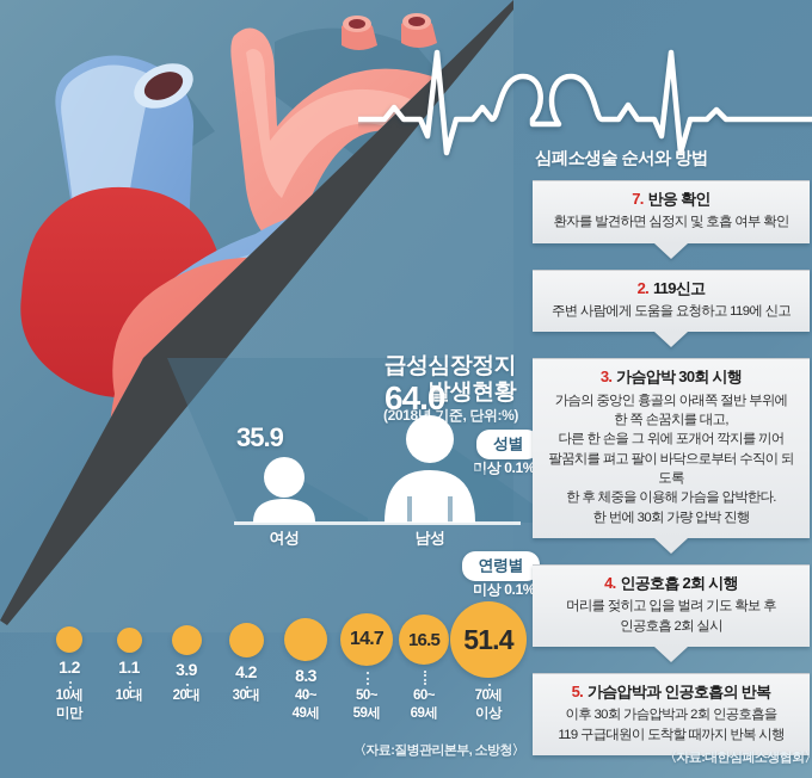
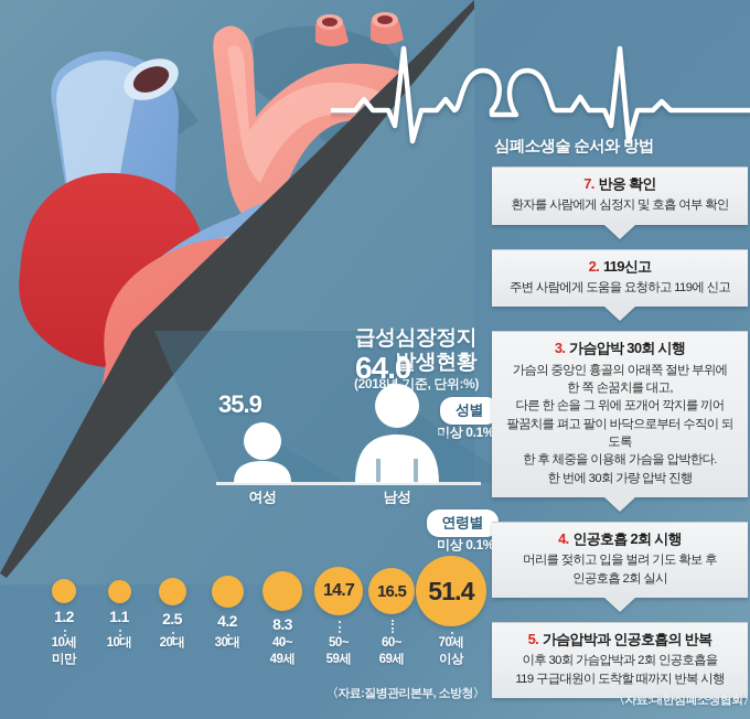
  급성심장정지
  발생현황
  (2018년 기준, 단위:%)
  성별
  미상 0.1%
  연령별
  미상 0.1%
  35.9
  여성
  64.0
  남성
  1.2
  10세
  미만
  1.1
  10대
- 3.9
+ 2.5
  20대
  4.2
  30대
  8.3
  40~
  49세
  14.7
  50~
  59세
  16.5
  60~
  69세
  51.4
  70세
  이상
  〈자료:질병관리본부, 소방청〉
  심폐소생술 순서와 방법
  7. 반응 확인
- 환자를 발견하면 심정지 및 호흡 여부 확인
+ 환자를 사람에게 심정지 및 호흡 여부 확인
  2. 119신고
  주변 사람에게 도움을 요청하고 119에 신고
  3. 가슴압박 30회 시행
  가슴의 중앙인 흉골의 아래쪽 절반 부위에
  한 쪽 손꿈치를 대고,
  다른 한 손을 그 위에 포개어 깍지를 끼어
  팔꿈치를 펴고 팔이 바닥으로부터 수직이 되도록
  한 후 체중을 이용해 가슴을 압박한다.
  한 번에 30회 가량 압박 진행
  4. 인공호흡 2회 시행
  머리를 젖히고 입을 벌려 기도 확보 후
  인공호흡 2회 실시
  5. 가슴압박과 인공호흡의 반복
  이후 30회 가슴압박과 2회 인공호흡을
  119 구급대원이 도착할 때까지 반복 시행
  〈자료:대한심폐소생협회〉
